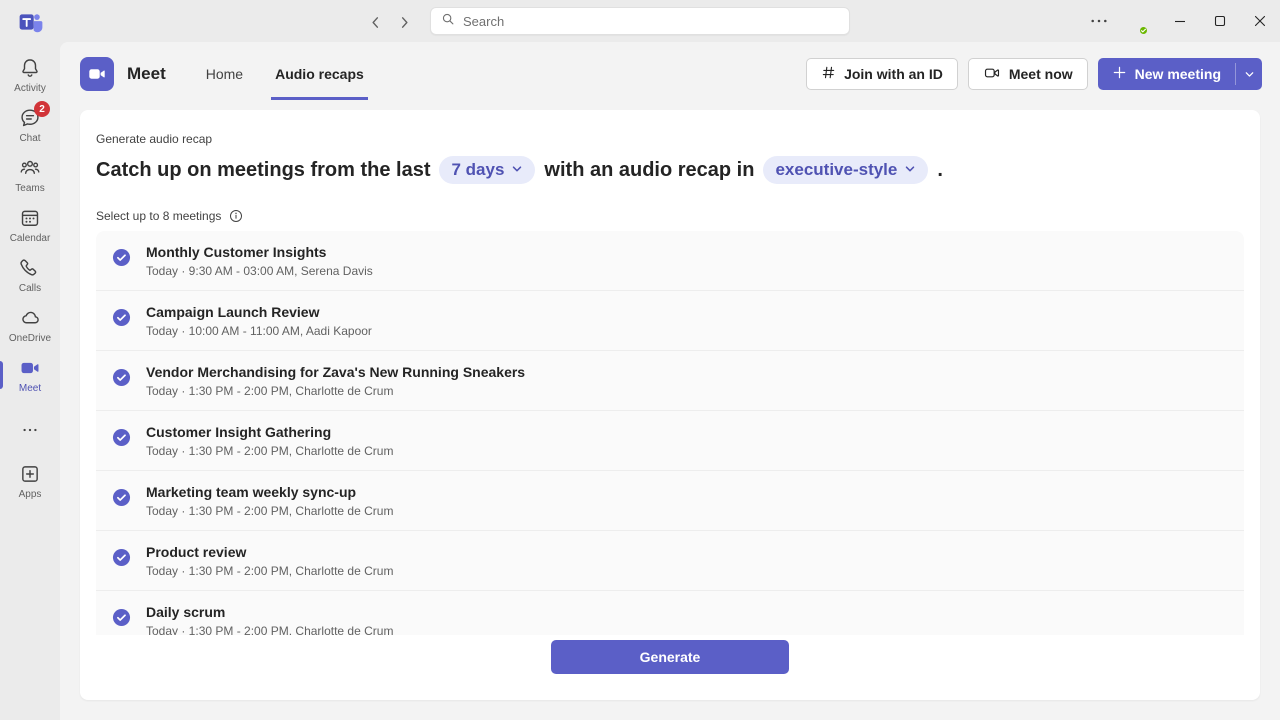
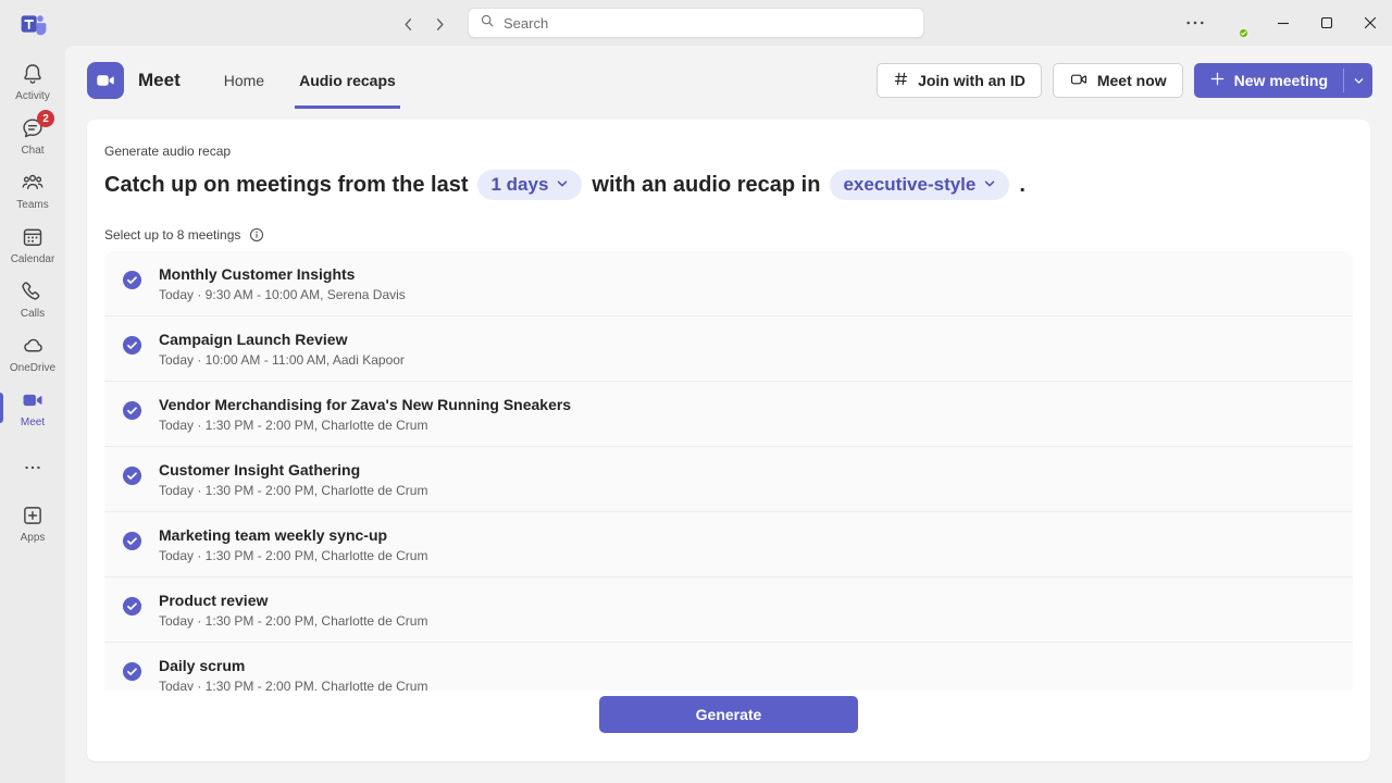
  Search
  Activity
  2
  Chat
  Teams
  Calendar
  Calls
  OneDrive
  Meet
  Apps
  Meet
  Home
  Audio recaps
  Join with an ID
  Meet now
  New meeting
  Generate audio recap
  Catch up on meetings from the last
- 7 days
+ 1 days
  with an audio recap in
  executive-style
  .
  Select up to 8 meetings
  Monthly Customer Insights
- Today · 9:30 AM - 03:00 AM, Serena Davis
+ Today · 9:30 AM - 10:00 AM, Serena Davis
  Campaign Launch Review
  Today · 10:00 AM - 11:00 AM, Aadi Kapoor
  Vendor Merchandising for Zava's New Running Sneakers
  Today · 1:30 PM - 2:00 PM, Charlotte de Crum
  Customer Insight Gathering
  Today · 1:30 PM - 2:00 PM, Charlotte de Crum
  Marketing team weekly sync-up
  Today · 1:30 PM - 2:00 PM, Charlotte de Crum
  Product review
  Today · 1:30 PM - 2:00 PM, Charlotte de Crum
  Daily scrum
  Today · 1:30 PM - 2:00 PM, Charlotte de Crum
  Generate
